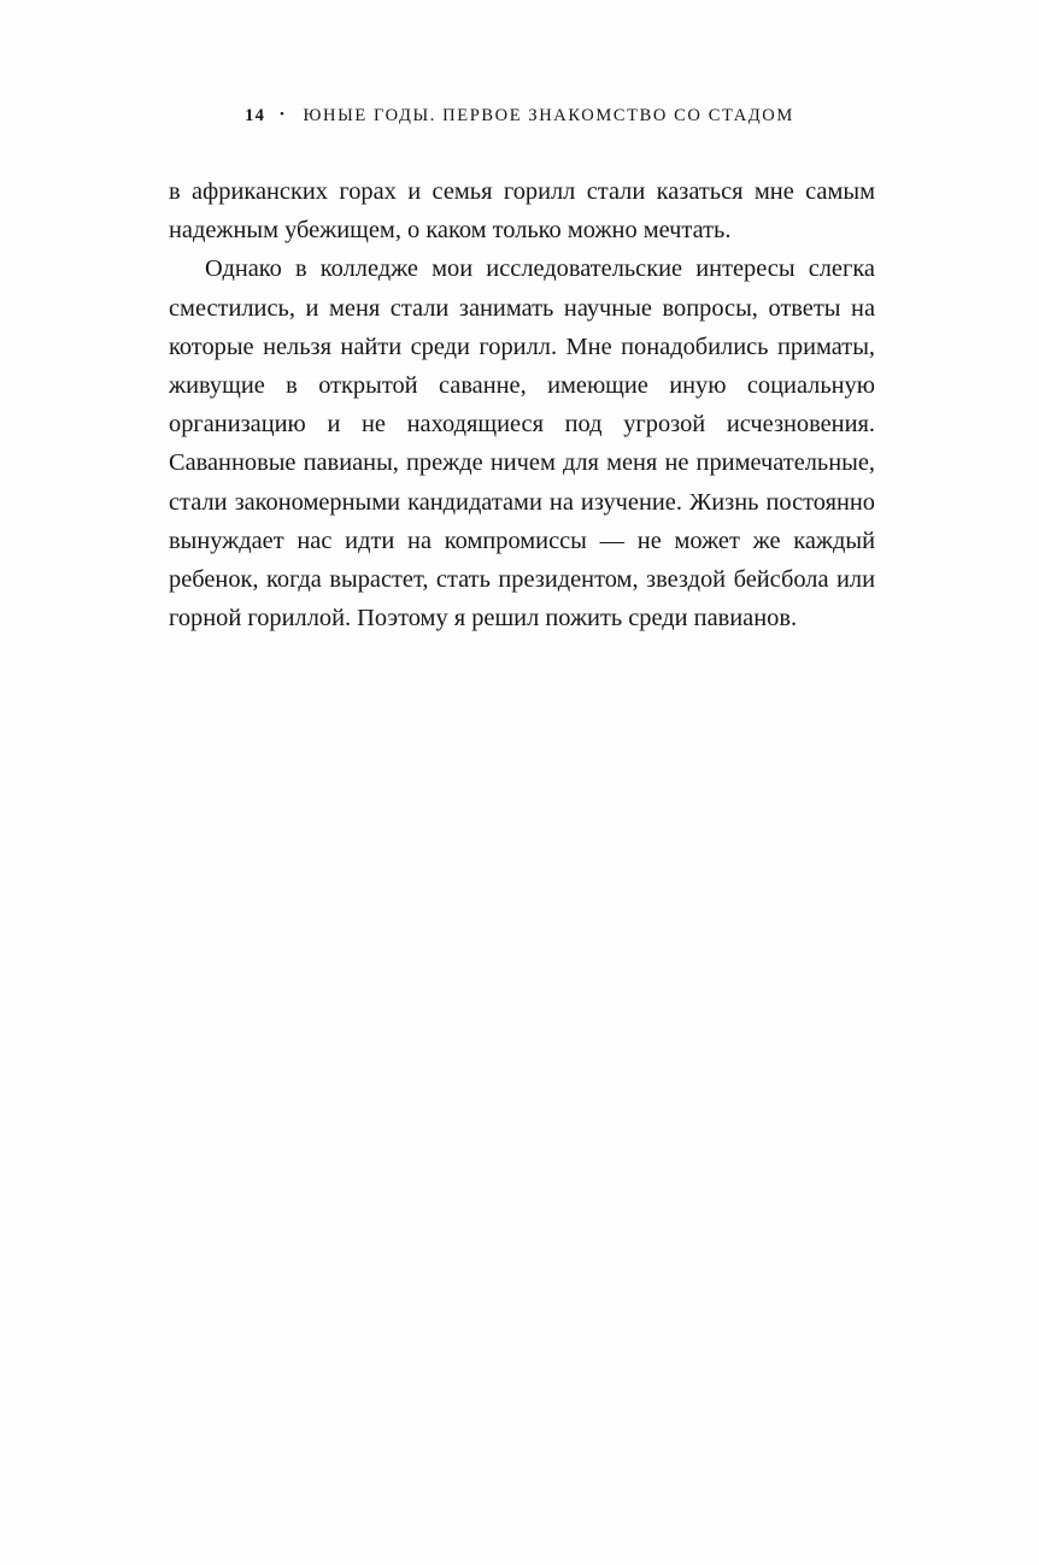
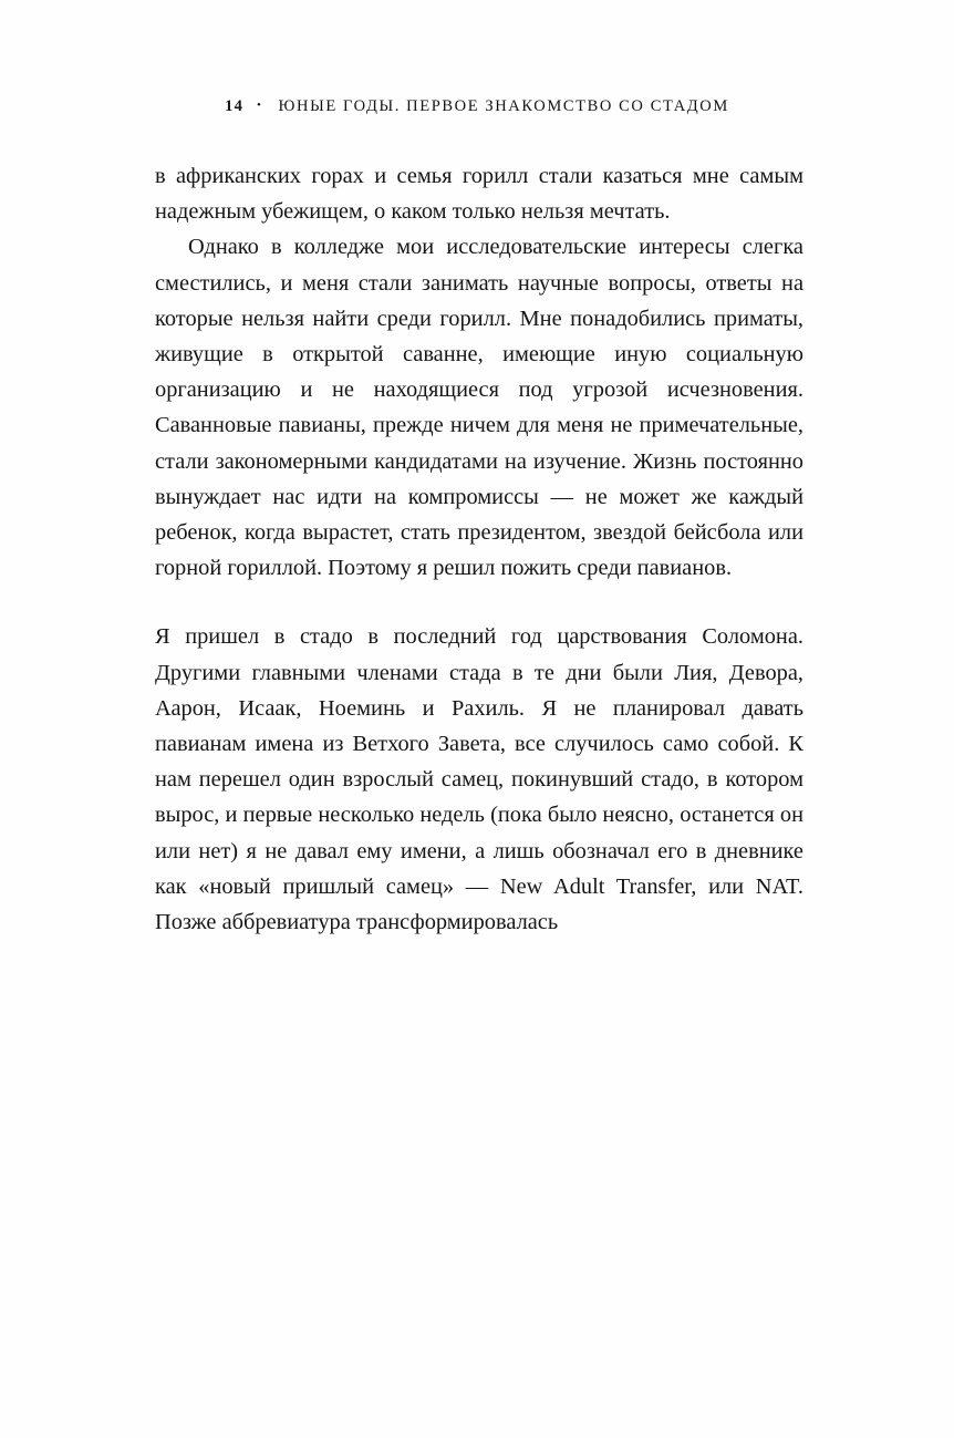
  14 • ЮНЫЕ ГОДЫ. ПЕРВОЕ ЗНАКОМСТВО СО СТАДОМ
- в африканских горах и семья горилл стали казаться мне самым надежным убежищем, о каком только можно мечтать.
+ в африканских горах и семья горилл стали казаться мне самым надежным убежищем, о каком только нельзя мечтать.
  Однако в колледже мои исследовательские интересы слегка сместились, и меня стали занимать научные вопросы, ответы на которые нельзя найти среди горилл. Мне понадобились приматы, живущие в открытой саванне, имеющие иную социальную организацию и не находящиеся под угрозой исчезновения. Саванновые павианы, прежде ничем для меня не примечательные, стали закономерными кандидатами на изучение. Жизнь постоянно вынуждает нас идти на компромиссы — не может же каждый ребенок, когда вырастет, стать президентом, звездой бейсбола или горной гориллой. Поэтому я решил пожить среди павианов.
+ Я пришел в стадо в последний год царствования Соломона. Другими главными членами стада в те дни были Лия, Девора, Аарон, Исаак, Ноеминь и Рахиль. Я не планировал давать павианам имена из Ветхого Завета, все случилось само собой. К нам перешел один взрослый самец, покинувший стадо, в котором вырос, и первые несколько недель (пока было неясно, останется он или нет) я не давал ему имени, а лишь обозначал его в дневнике как «новый пришлый самец» — New Adult Transfer, или NAT. Позже аббревиатура трансформировалась
